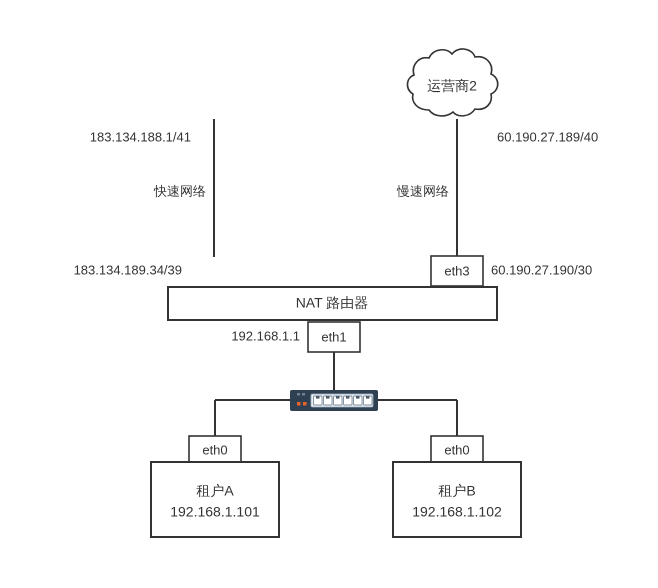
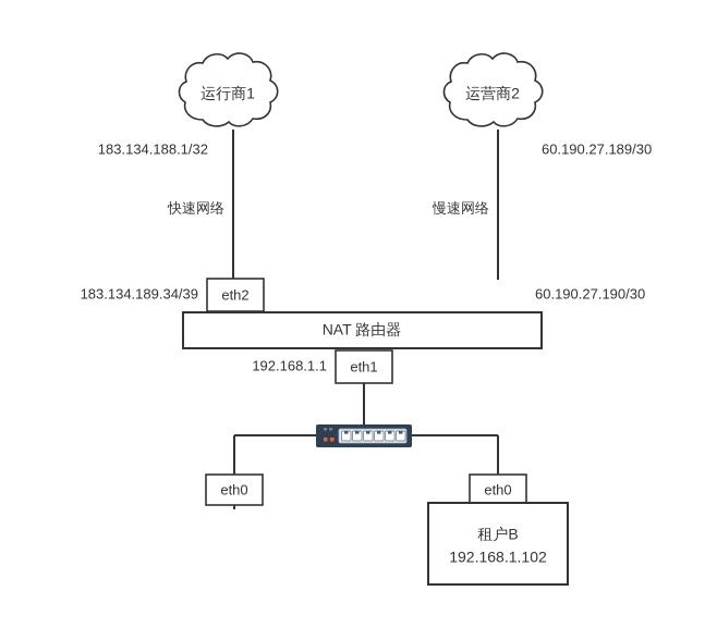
+ 运行商1
- 183.134.188.1/41
+ 183.134.188.1/32
  快速网络
  运营商2
- 60.190.27.189/40
+ 60.190.27.189/30
  慢速网络
+ eth2
  183.134.189.34/39
- eth3
  60.190.27.190/30
  NAT 路由器
  eth1
  192.168.1.1
  eth0
- 租户A
- 192.168.1.101
  eth0
  租户B
  192.168.1.102
